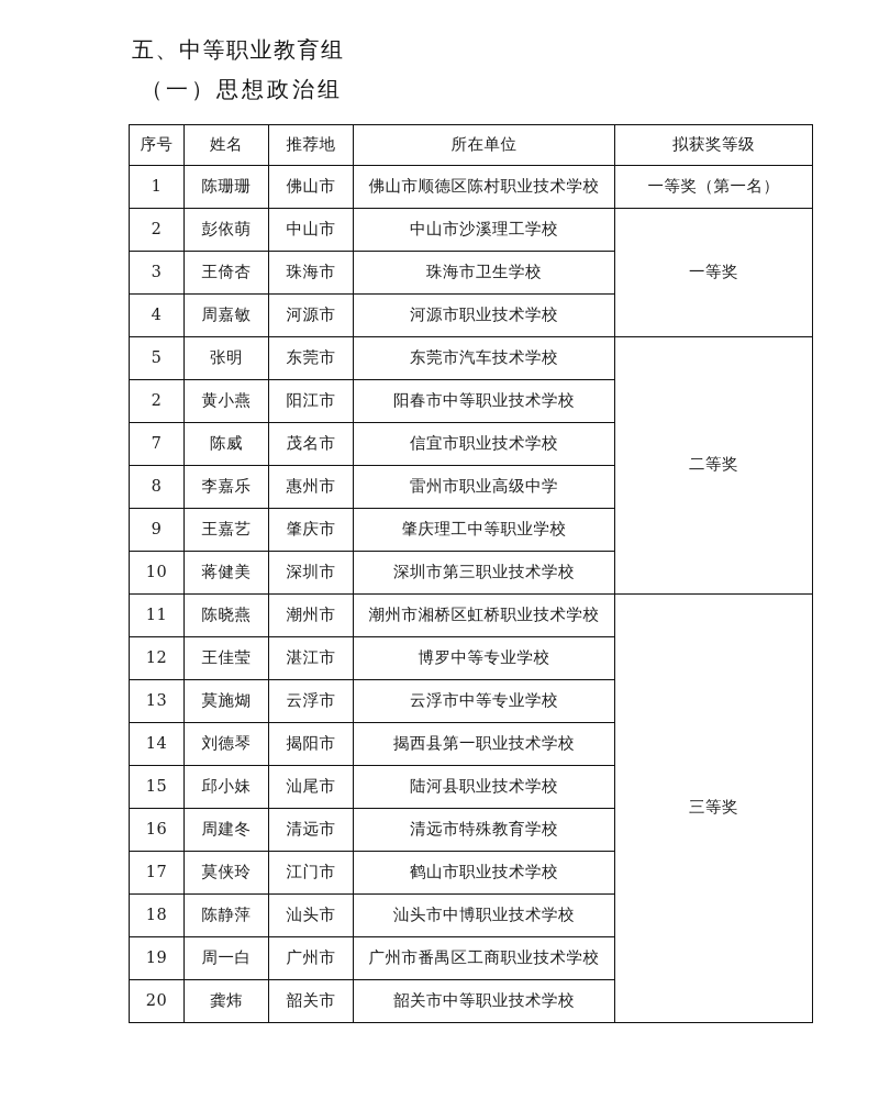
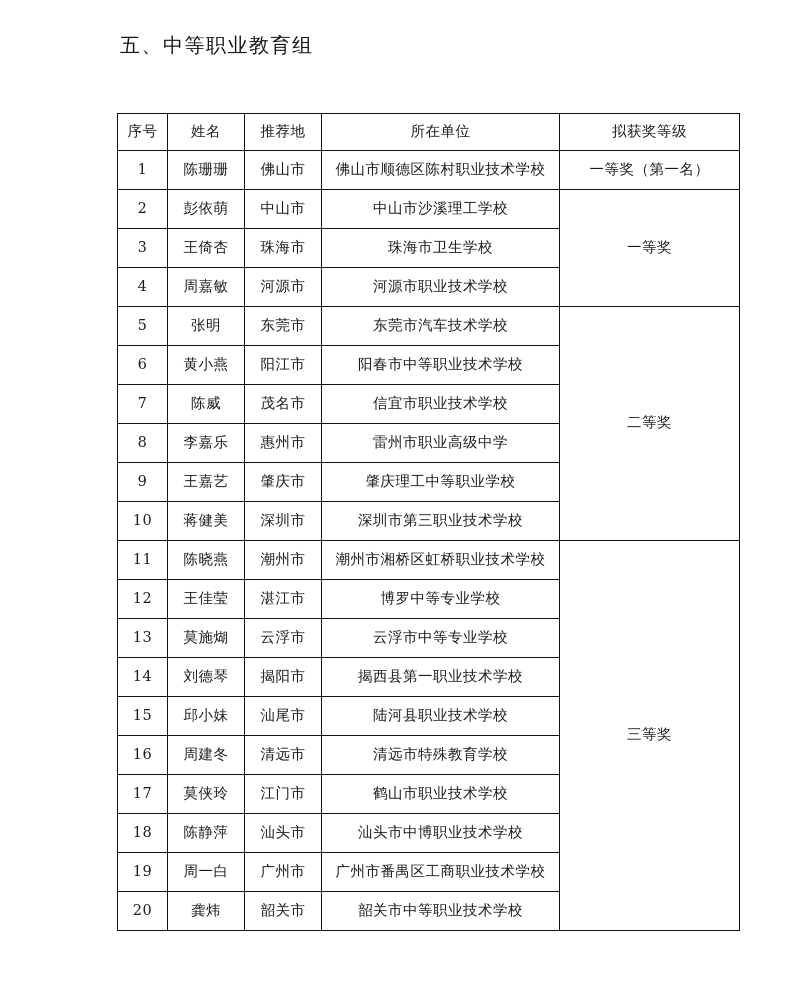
  五、中等职业教育组
- （一）思想政治组
  序号	姓名	推荐地	所在单位	拟获奖等级
  1	陈珊珊	佛山市	佛山市顺德区陈村职业技术学校	一等奖（第一名）
  2	彭依萌	中山市	中山市沙溪理工学校	一等奖
  3	王倚杏	珠海市	珠海市卫生学校
  4	周嘉敏	河源市	河源市职业技术学校
  5	张明	东莞市	东莞市汽车技术学校	二等奖
- 2	黄小燕	阳江市	阳春市中等职业技术学校
+ 6	黄小燕	阳江市	阳春市中等职业技术学校
  7	陈威	茂名市	信宜市职业技术学校
  8	李嘉乐	惠州市	雷州市职业高级中学
  9	王嘉艺	肇庆市	肇庆理工中等职业学校
  10	蒋健美	深圳市	深圳市第三职业技术学校
  11	陈晓燕	潮州市	潮州市湘桥区虹桥职业技术学校	三等奖
  12	王佳莹	湛江市	博罗中等专业学校
  13	莫施煳	云浮市	云浮市中等专业学校
  14	刘德琴	揭阳市	揭西县第一职业技术学校
  15	邱小妹	汕尾市	陆河县职业技术学校
  16	周建冬	清远市	清远市特殊教育学校
  17	莫侠玲	江门市	鹤山市职业技术学校
  18	陈静萍	汕头市	汕头市中博职业技术学校
  19	周一白	广州市	广州市番禺区工商职业技术学校
  20	龚炜	韶关市	韶关市中等职业技术学校
